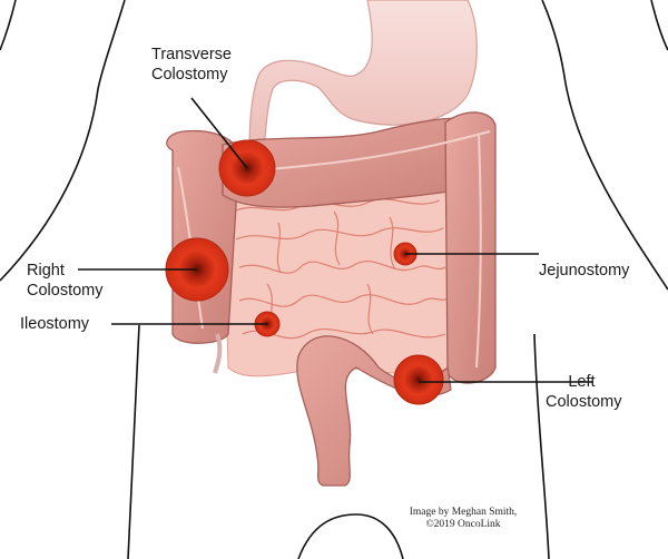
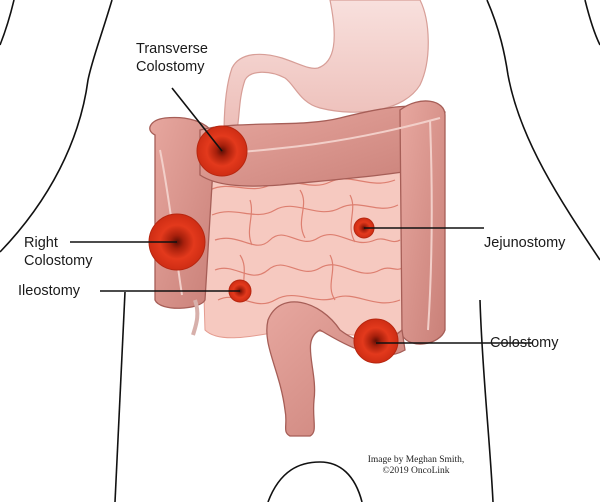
  Transverse
  Colostomy
  Right
  Colostomy
  Ileostomy
  Jejunostomy
- Left
  Colostomy
  Image by Meghan Smith,
  ©2019 OncoLink
